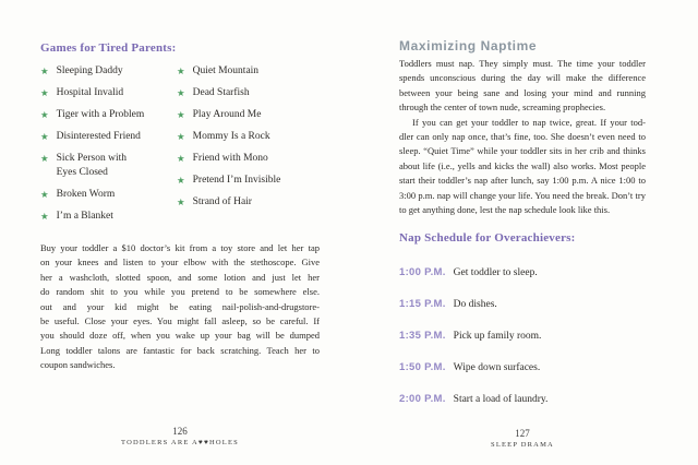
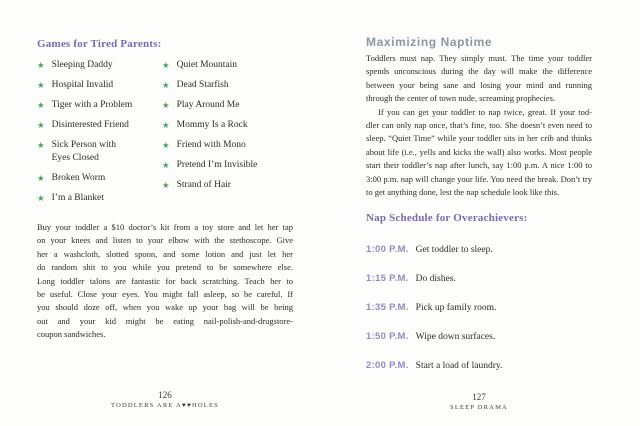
  Games for Tired Parents:
  ★
  Sleeping Daddy
  ★
  Hospital Invalid
  ★
  Tiger with a Problem
  ★
  Disinterested Friend
  ★
  Sick Person with
  Eyes Closed
  ★
  Broken Worm
  ★
  I’m a Blanket
  ★
  Quiet Mountain
  ★
  Dead Starfish
  ★
  Play Around Me
  ★
  Mommy Is a Rock
  ★
  Friend with Mono
  ★
  Pretend I’m Invisible
  ★
  Strand of Hair
  Buy your toddler a $10 doctor’s kit from a toy store and let her tap
  on your knees and listen to your elbow with the stethoscope. Give
  her a washcloth, slotted spoon, and some lotion and just let her
  do random shit to you while you pretend to be somewhere else.
- out and your kid might be eating nail-polish-and-drugstore-
+ Long toddler talons are fantastic for back scratching. Teach her to
  be useful. Close your eyes. You might fall asleep, so be careful. If
- you should doze off, when you wake up your bag will be dumped
+ you should doze off, when you wake up your bag will be being
- Long toddler talons are fantastic for back scratching. Teach her to
+ out and your kid might be eating nail-polish-and-drugstore-
  coupon sandwiches.
  126
  Maximizing Naptime
  Toddlers must nap. They simply must. The time your toddler
  spends unconscious during the day will make the difference
  between your being sane and losing your mind and running
  through the center of town nude, screaming prophecies.
  If you can get your toddler to nap twice, great. If your tod-
  dler can only nap once, that’s fine, too. She doesn’t even need to
  sleep. “Quiet Time” while your toddler sits in her crib and thinks
  about life (i.e., yells and kicks the wall) also works. Most people
  start their toddler’s nap after lunch, say 1:00 p.m. A nice 1:00 to
  3:00 p.m. nap will change your life. You need the break. Don’t try
  to get anything done, lest the nap schedule look like this.
  Nap Schedule for Overachievers:
  1:00 P.M.
  Get toddler to sleep.
  1:15 P.M.
  Do dishes.
  1:35 P.M.
  Pick up family room.
  1:50 P.M.
  Wipe down surfaces.
  2:00 P.M.
  Start a load of laundry.
  127
